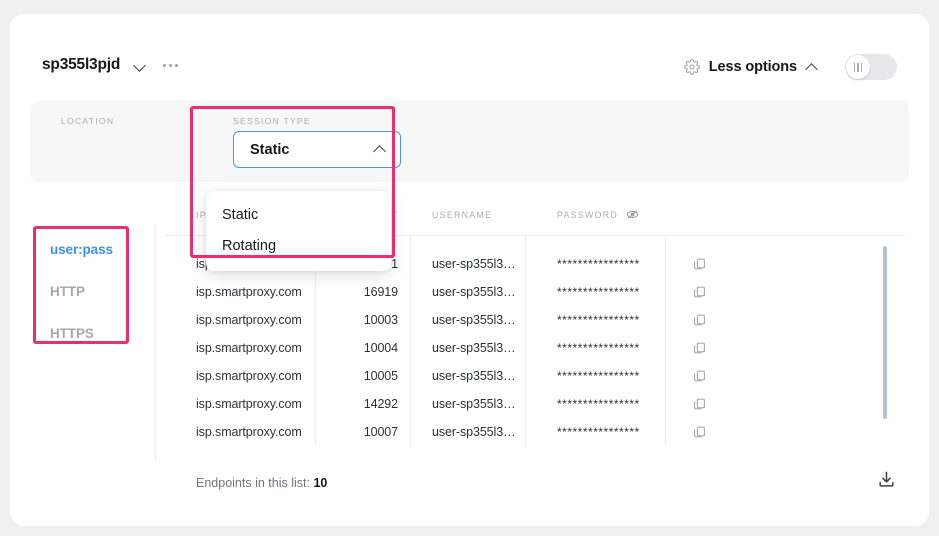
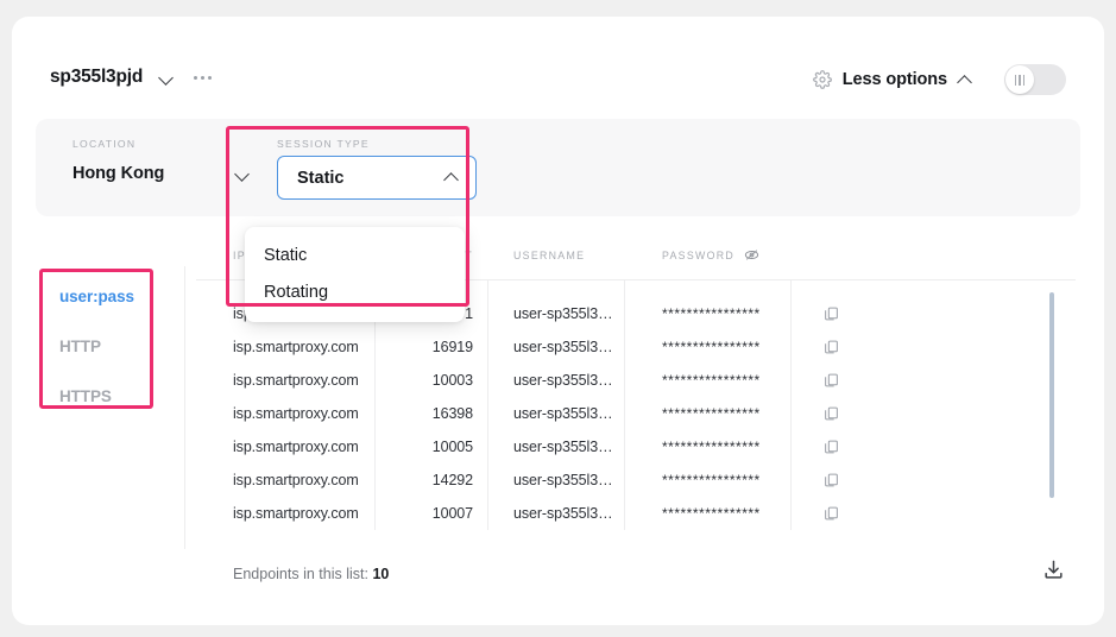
  sp355l3pjd
  Less options
  LOCATION
+ Hong Kong
  SESSION TYPE
  Static
  Static
  Rotating
  user:pass
  HTTP
  HTTPS
  IP
  USERNAME
  PASSWORD
  user-sp355l3…
  ****************
  isp.smartproxy.com
  16919
  user-sp355l3…
  ****************
  isp.smartproxy.com
  10003
  user-sp355l3…
  ****************
  isp.smartproxy.com
- 10004
+ 16398
  user-sp355l3…
  ****************
  isp.smartproxy.com
  10005
  user-sp355l3…
  ****************
  isp.smartproxy.com
  14292
  user-sp355l3…
  ****************
  isp.smartproxy.com
  10007
  user-sp355l3…
  ****************
  Endpoints in this list: 10
